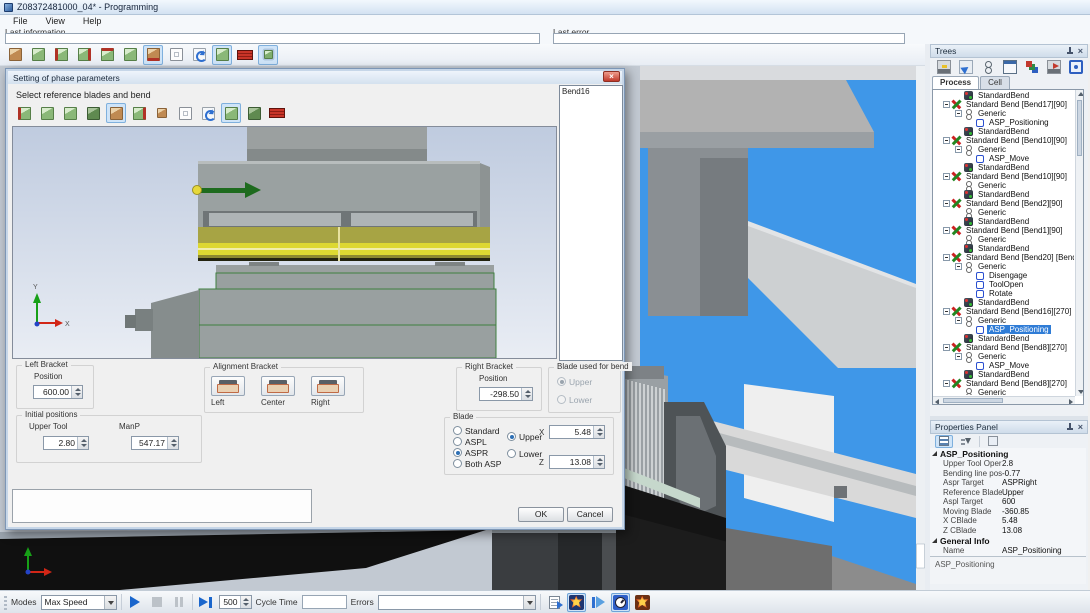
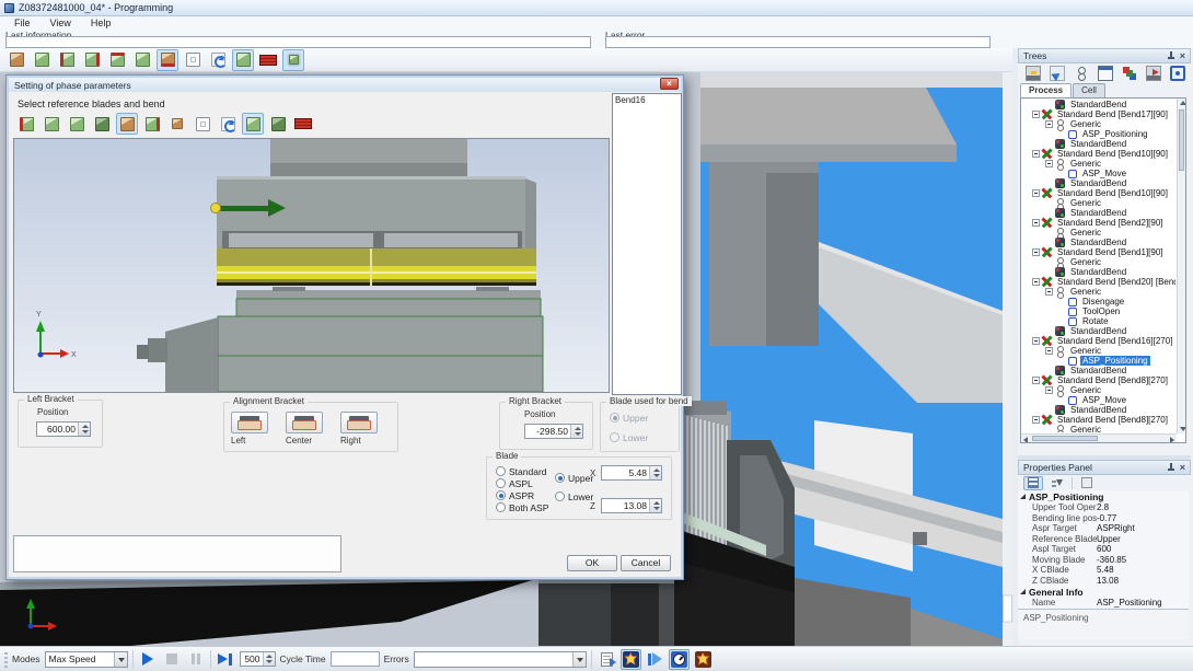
  Z08372481000_04* - Programming
  File
  View
  Help
  Last information
  Last error
  Setting of phase parameters
  ×
  Select reference blades and bend
  Bend16
  Left Bracket
  Position
  600.00
  Alignment Bracket
  Left
  Center
  Right
  Right Bracket
  Position
  -298.50
  Blade used for bend
  Upper
  Lower
- Initial positions
- Upper Tool
- 2.80
- ManP
- 547.17
  Blade
  Standard
  ASPL
  ASPR
  Both ASP
  Upper
  Lower
  X
  5.48
  Z
  13.08
  OK
  Cancel
  Trees
  ×
  Process
  Cell
  StandardBend
  Standard Bend [Bend17][90]
  Generic
  ASP_Positioning
  StandardBend
  Standard Bend [Bend10][90]
  Generic
  ASP_Move
  StandardBend
  Standard Bend [Bend10][90]
  Generic
  StandardBend
  Standard Bend [Bend2][90]
  Generic
  StandardBend
  Standard Bend [Bend1][90]
  Generic
  StandardBend
  Standard Bend [Bend20] [Ben
  Generic
  Disengage
  ToolOpen
  Rotate
  StandardBend
  Standard Bend [Bend16][270]
  Generic
  ASP_Positioning
  StandardBend
  Standard Bend [Bend8][270]
  Generic
  ASP_Move
  StandardBend
  Standard Bend [Bend8][270]
  Generic
  Properties Panel
  ×
  ASP_Positioning
  Upper Tool Oper
  2.8
  Bending line pos
  -0.77
  Aspr Target
  ASPRight
  Reference Blade
  Upper
  Aspl Target
  600
  Moving Blade
  -360.85
  X CBlade
  5.48
  Z CBlade
  13.08
  General Info
  Name
  ASP_Positioning
  ASP_Positioning
  Modes
  Max Speed
  500
  Cycle Time
  Errors
